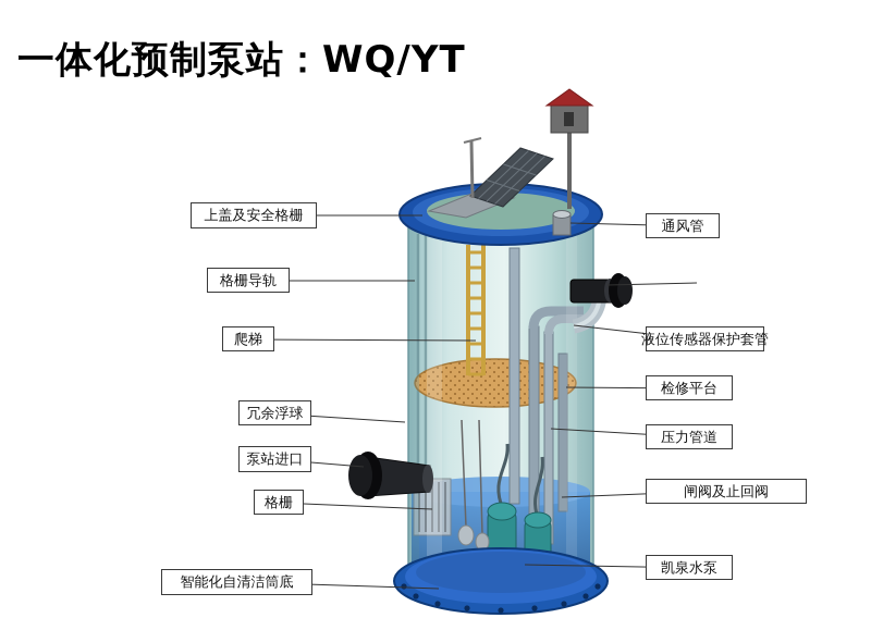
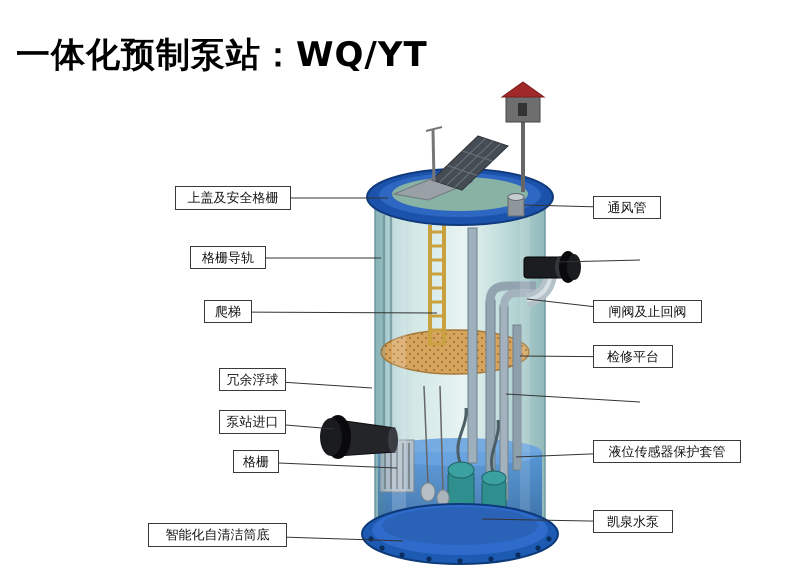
  一体化预制泵站：WQ/YT
  上盖及安全格栅
  格栅导轨
  爬梯
  冗余浮球
  泵站进口
  格栅
  智能化自清洁筒底
  通风管
- 液位传感器保护套管
+ 闸阀及止回阀
  检修平台
- 压力管道
- 闸阀及止回阀
+ 液位传感器保护套管
  凯泉水泵
